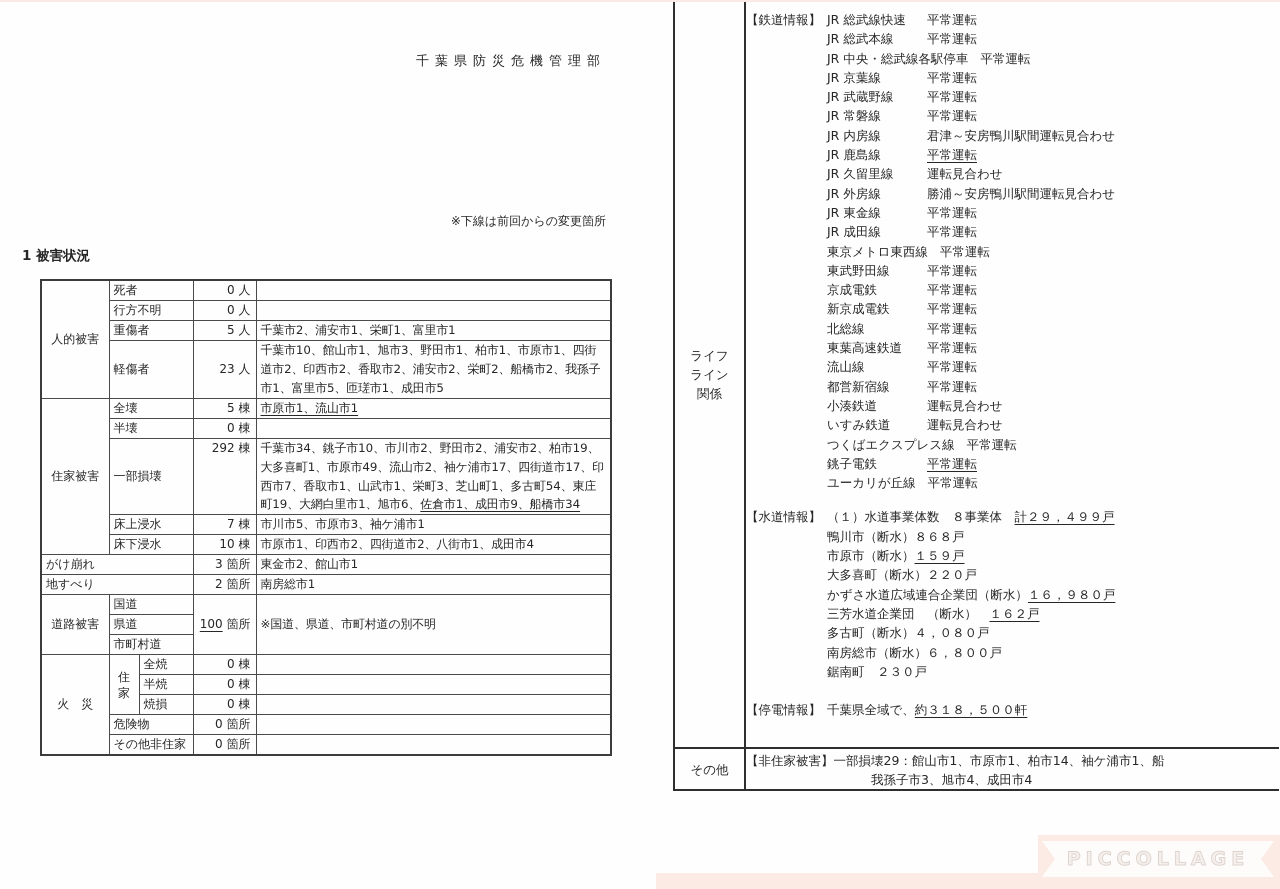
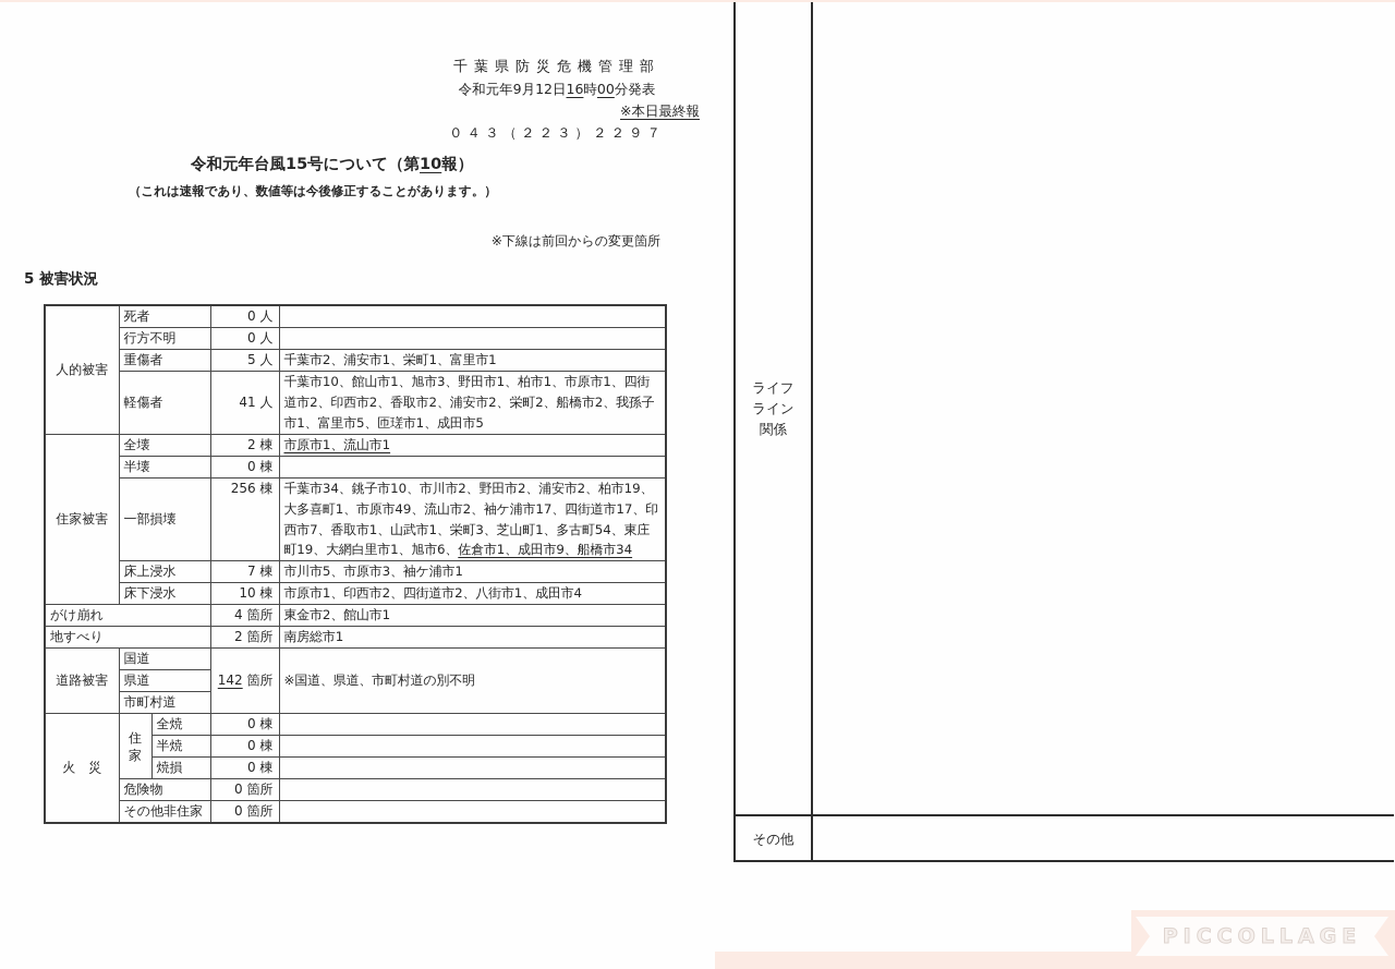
  千葉県防災危機管理部
+ 令和元年9月12日16時00分発表
+ ※本日最終報
+ ０４３（２２３）２２９７
+ 令和元年台風15号について（第10報）
+ （これは速報であり、数値等は今後修正することがあります。）
  ※下線は前回からの変更箇所
- 1 被害状況
+ 5 被害状況
  人的被害	死者	0 人
  行方不明	0 人
  重傷者	5 人	千葉市2、浦安市1、栄町1、富里市1
- 軽傷者	23 人	千葉市10、館山市1、旭市3、野田市1、柏市1、市原市1、四街道市2、印西市2、香取市2、浦安市2、栄町2、船橋市2、我孫子市1、富里市5、匝瑳市1、成田市5
+ 軽傷者	41 人	千葉市10、館山市1、旭市3、野田市1、柏市1、市原市1、四街道市2、印西市2、香取市2、浦安市2、栄町2、船橋市2、我孫子市1、富里市5、匝瑳市1、成田市5
- 住家被害	全壊	5 棟	市原市1、流山市1
+ 住家被害	全壊	2 棟	市原市1、流山市1
  半壊	0 棟
- 一部損壊	292 棟	千葉市34、銚子市10、市川市2、野田市2、浦安市2、柏市19、大多喜町1、市原市49、流山市2、袖ケ浦市17、四街道市17、印西市7、香取市1、山武市1、栄町3、芝山町1、多古町54、東庄町19、大網白里市1、旭市6、佐倉市1、成田市9、船橋市34
+ 一部損壊	256 棟	千葉市34、銚子市10、市川市2、野田市2、浦安市2、柏市19、大多喜町1、市原市49、流山市2、袖ケ浦市17、四街道市17、印西市7、香取市1、山武市1、栄町3、芝山町1、多古町54、東庄町19、大網白里市1、旭市6、佐倉市1、成田市9、船橋市34
  床上浸水	7 棟	市川市5、市原市3、袖ケ浦市1
  床下浸水	10 棟	市原市1、印西市2、四街道市2、八街市1、成田市4
- がけ崩れ	3 箇所	東金市2、館山市1
+ がけ崩れ	4 箇所	東金市2、館山市1
  地すべり	2 箇所	南房総市1
- 道路被害	国道	100 箇所	※国道、県道、市町村道の別不明
+ 道路被害	国道	142 箇所	※国道、県道、市町村道の別不明
  県道
  市町村道
  火 災	住 家	全焼	0 棟
  半焼	0 棟
  焼損	0 棟
  危険物	0 箇所
  その他非住家	0 箇所
  ライフ
  ライン
  関係
- 【鉄道情報】
- JR 総武線快速 平常運転
- JR 総武本線 平常運転
- JR 中央・総武線各駅停車 平常運転
- JR 京葉線 平常運転
- JR 武蔵野線 平常運転
- JR 常磐線 平常運転
- JR 内房線 君津～安房鴨川駅間運転見合わせ
- JR 鹿島線 平常運転
- JR 久留里線 運転見合わせ
- JR 外房線 勝浦～安房鴨川駅間運転見合わせ
- JR 東金線 平常運転
- JR 成田線 平常運転
- 東京メトロ東西線 平常運転
- 東武野田線 平常運転
- 京成電鉄 平常運転
- 新京成電鉄 平常運転
- 北総線 平常運転
- 東葉高速鉄道 平常運転
- 流山線 平常運転
- 都営新宿線 平常運転
- 小湊鉄道 運転見合わせ
- いすみ鉄道 運転見合わせ
- つくばエクスプレス線 平常運転
- 銚子電鉄 平常運転
- ユーカリが丘線 平常運転
- 【水道情報】
- （１）水道事業体数 ８事業体 計２９，４９９戸
- 鴨川市（断水）８６８戸
- 市原市（断水）１５９戸
- 大多喜町（断水）２２０戸
- かずさ水道広域連合企業団（断水）１６，９８０戸
- 三芳水道企業団 （断水） １６２戸
- 多古町（断水）４，０８０戸
- 南房総市（断水）６，８００戸
- 鋸南町 ２３０戸
- 【停電情報】
- 千葉県全域で、約３１８，５００軒
  その他
- 【非住家被害】一部損壊29：館山市1、市原市1、柏市14、袖ケ浦市1、船
- 我孫子市3、旭市4、成田市4
  PICCOLLAGE
